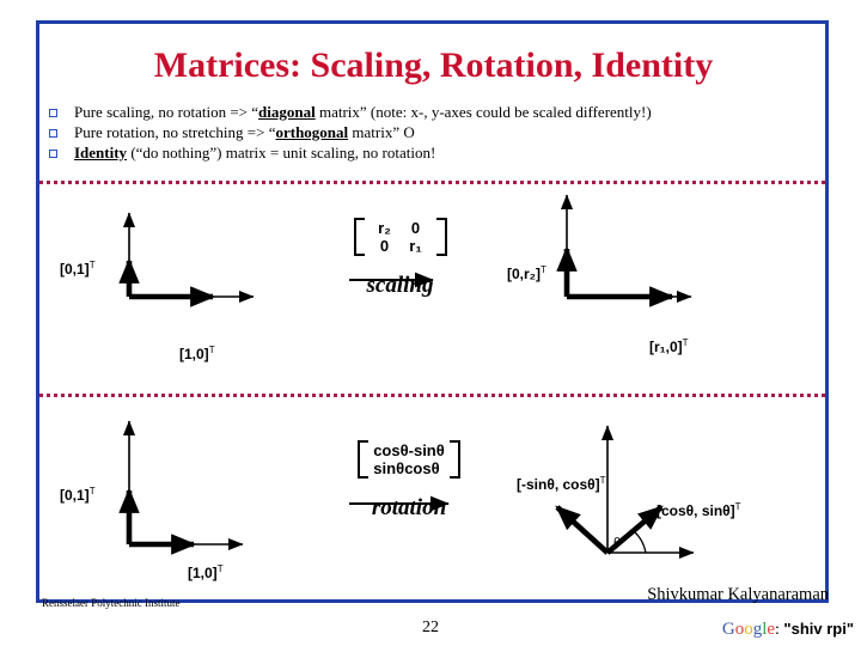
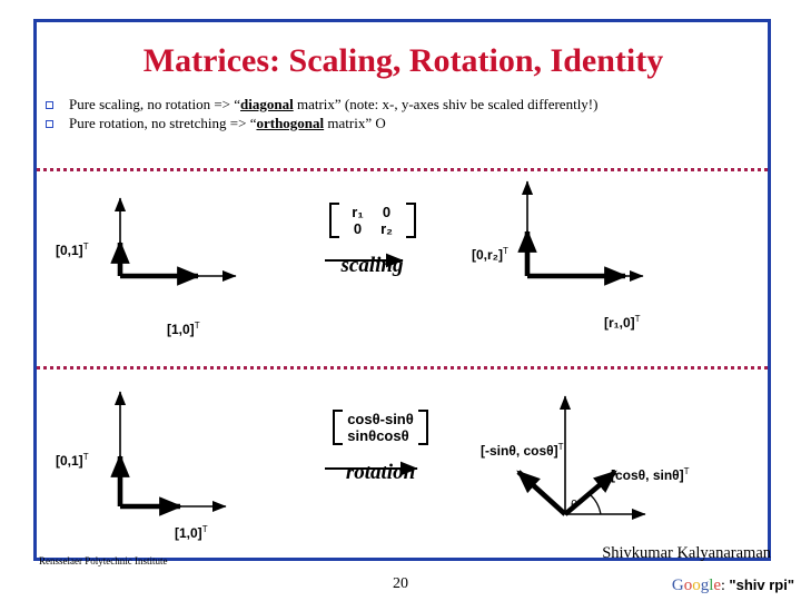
  Matrices: Scaling, Rotation, Identity
- Pure scaling, no rotation => “diagonal matrix” (note: x-, y-axes could be scaled differently!)
+ Pure scaling, no rotation => “diagonal matrix” (note: x-, y-axes shiv be scaled differently!)
  Pure rotation, no stretching => “orthogonal matrix” O
- Identity (“do nothing”) matrix = unit scaling, no rotation!
  [0,1]T
  [1,0]T
  [0,r₂]T
  [r₁,0]T
- r₂
+ r₁
  0
  0
- r₁
+ r₂
  scaling
  [0,1]T
  [1,0]T
  [-sinθ, cosθ]T
  [cosθ, sinθ]T
  θ
  cosθ
  -sinθ
  sinθ
  cosθ
  rotation
  Rensselaer Polytechnic Institute
  Shivkumar Kalyanaraman
- 22
+ 20
  Google: "shiv rpi"
